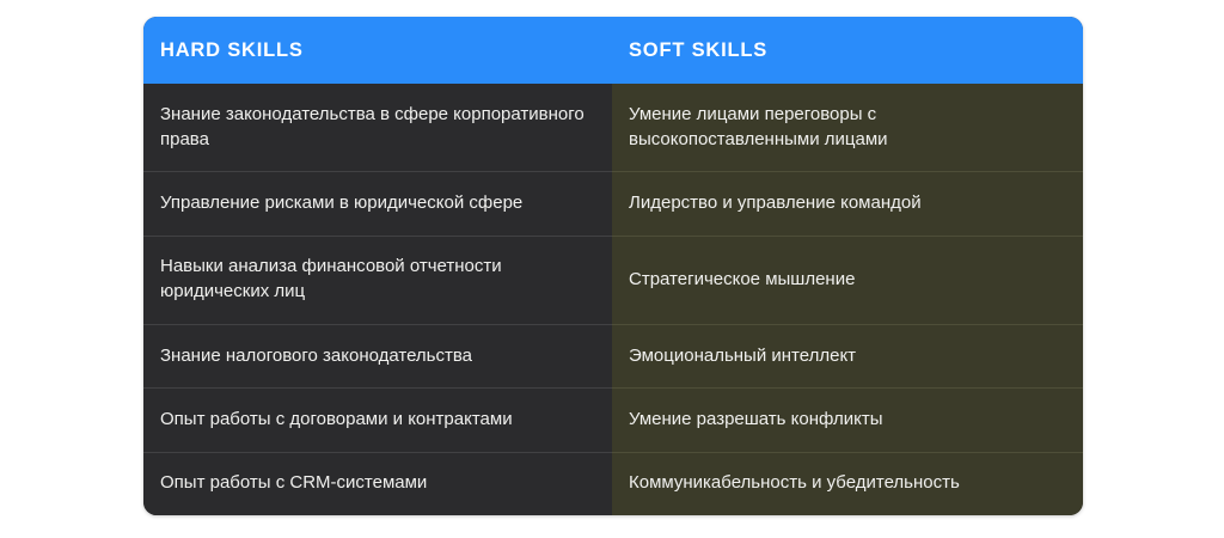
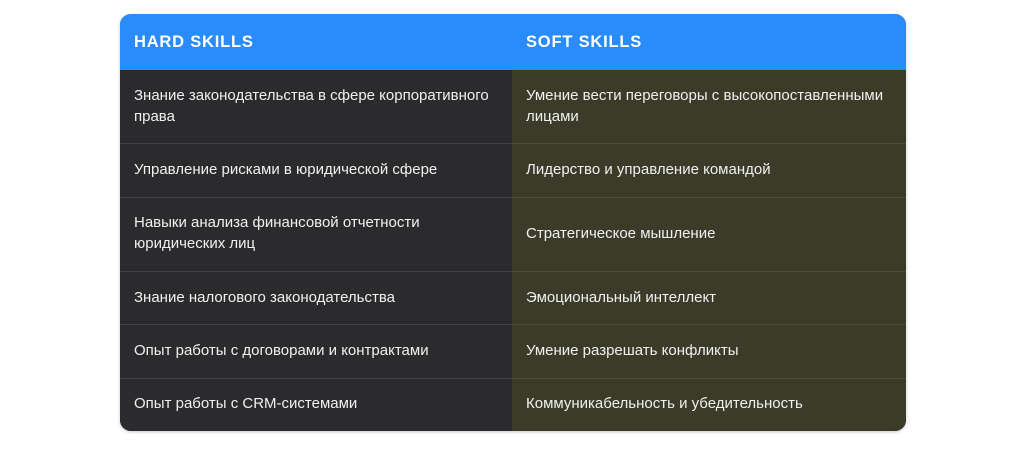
  HARD SKILLS
  SOFT SKILLS
  Знание законодательства в сфере корпоративного права
- Умение лицами переговоры с высокопоставленными лицами
+ Умение вести переговоры с высокопоставленными лицами
  Управление рисками в юридической сфере
  Лидерство и управление командой
  Навыки анализа финансовой отчетности юридических лиц
  Стратегическое мышление
  Знание налогового законодательства
  Эмоциональный интеллект
  Опыт работы с договорами и контрактами
  Умение разрешать конфликты
  Опыт работы с CRM-системами
  Коммуникабельность и убедительность
